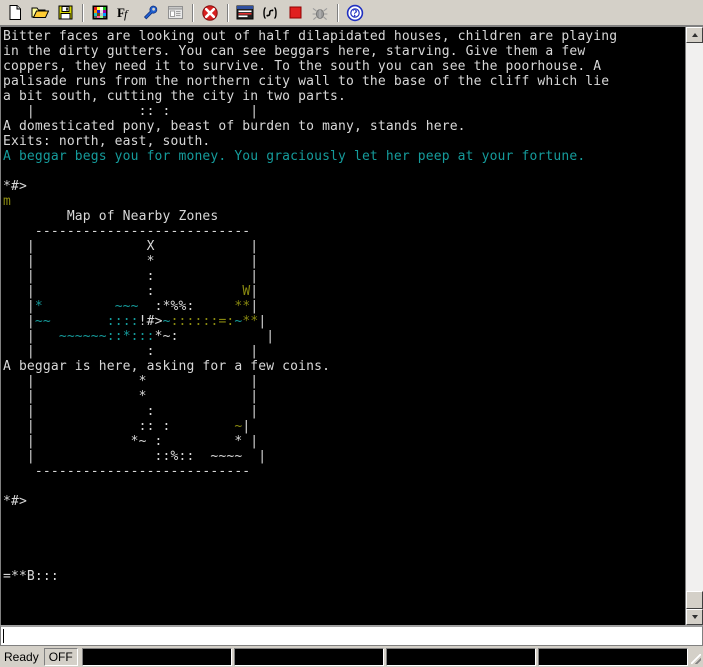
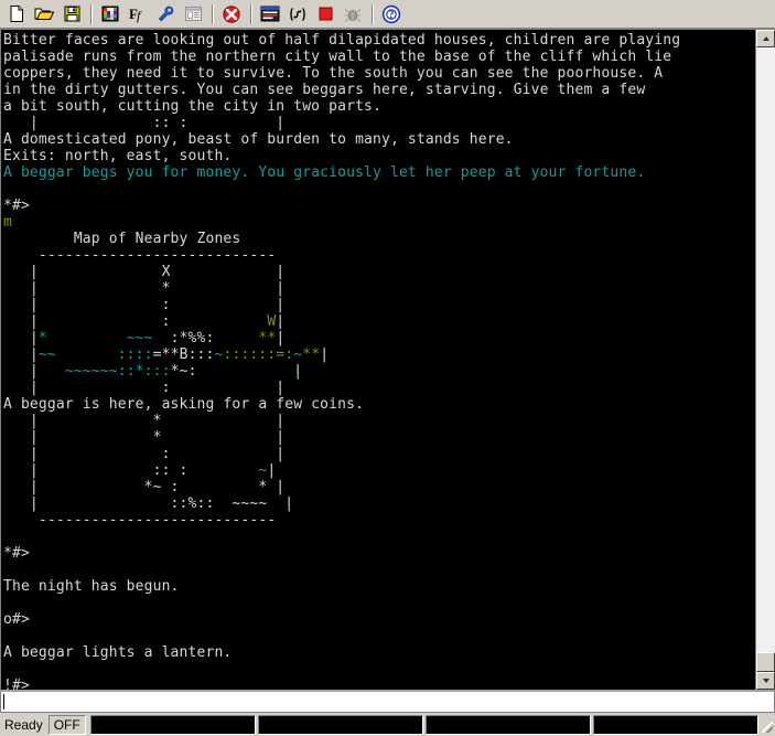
  F
  f
  ?
  Bitter faces are looking out of half dilapidated houses, children are playing
- in the dirty gutters. You can see beggars here, starving. Give them a few
+ palisade runs from the northern city wall to the base of the cliff which lie
  coppers, they need it to survive. To the south you can see the poorhouse. A
- palisade runs from the northern city wall to the base of the cliff which lie
+ in the dirty gutters. You can see beggars here, starving. Give them a few
  a bit south, cutting the city in two parts.
  | :: : |
  A domesticated pony, beast of burden to many, stands here.
  Exits: north, east, south.
  A beggar begs you for money. You graciously let her peep at your fortune.
  *#>
  m
  Map of Nearby Zones
  ---------------------------
  | X |
  | * |
  | : |
  | : W|
  |* ~~~ :*%%: **|
- |~~ ::::!#>~::::::=:~**|
+ |~~ ::::=**B:::~::::::=:~**|
  | ~~~~~~::*:::*~: |
  | : |
  A beggar is here, asking for a few coins.
  | * |
  | * |
  | : |
  | :: : ~|
  | *~ : * |
  | ::%:: ~~~~ |
  ---------------------------
  *#>
+ The night has begun.
+ o#>
+ A beggar lights a lantern.
- =**B:::
+ !#>
  Ready
  OFF
